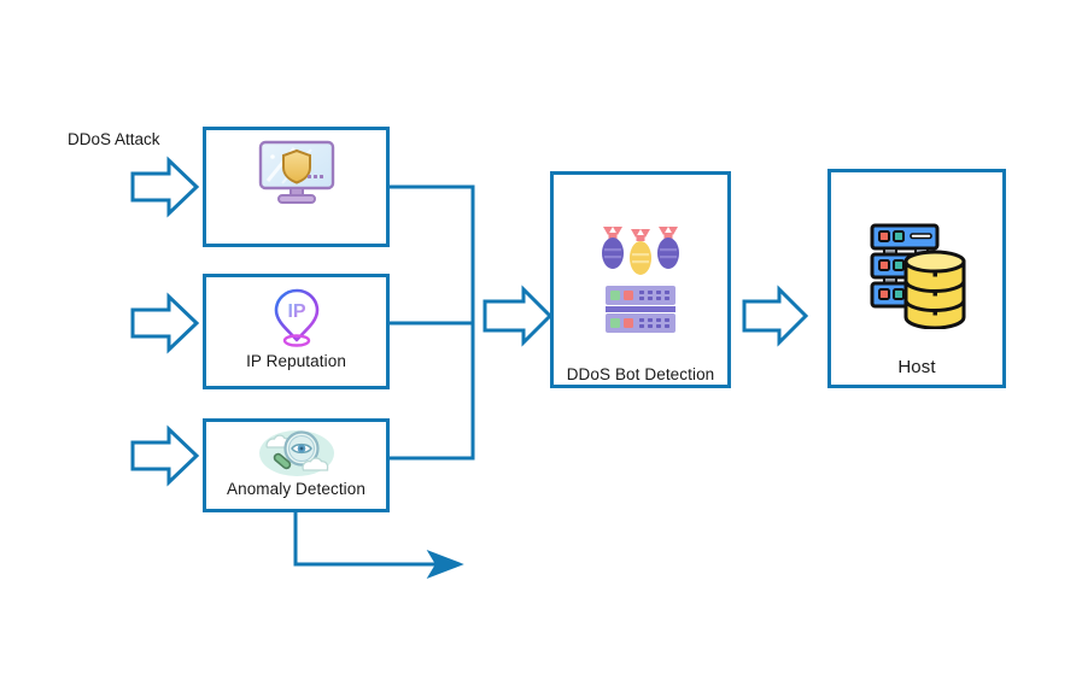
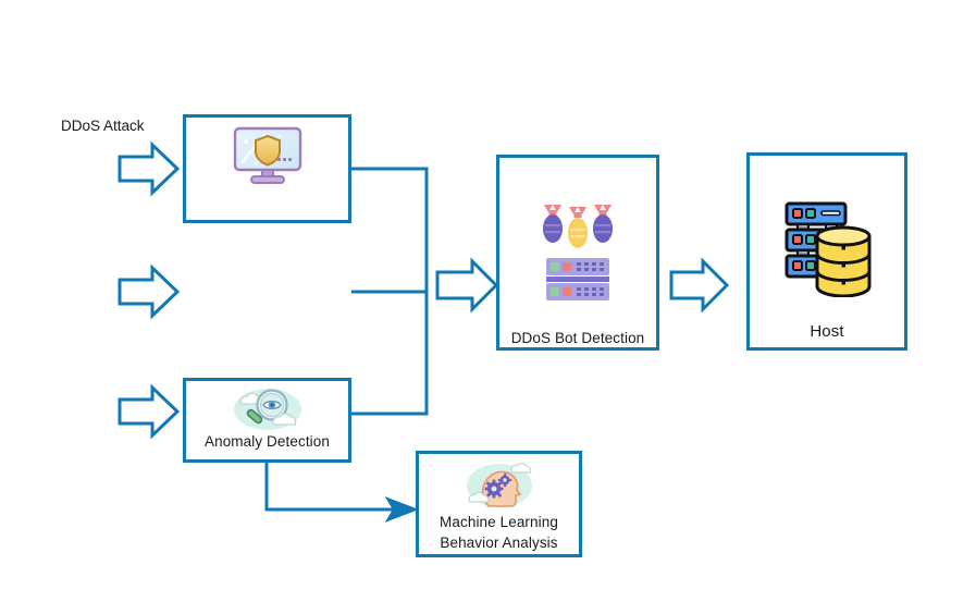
  DDoS Attack
- IP
- IP Reputation
  Anomaly Detection
  DDoS Bot Detection
  Host
+ Machine Learning
+ Behavior Analysis
